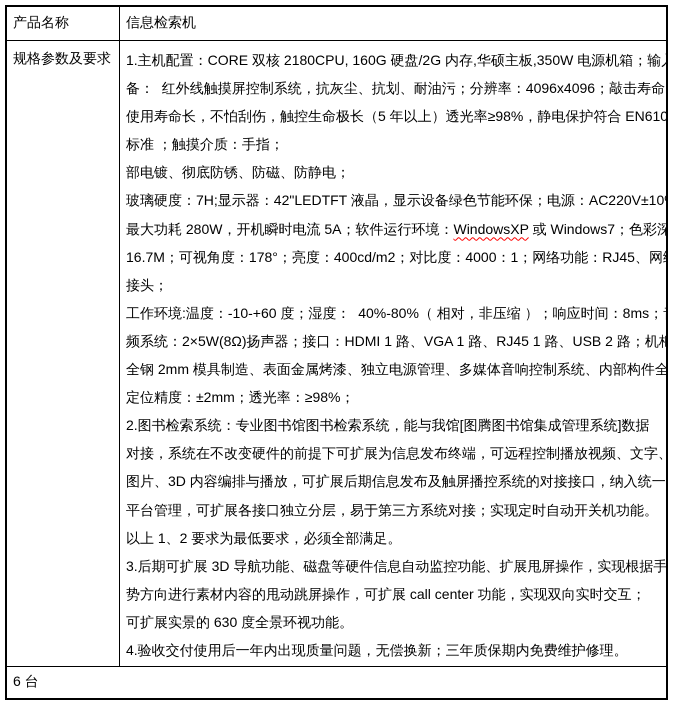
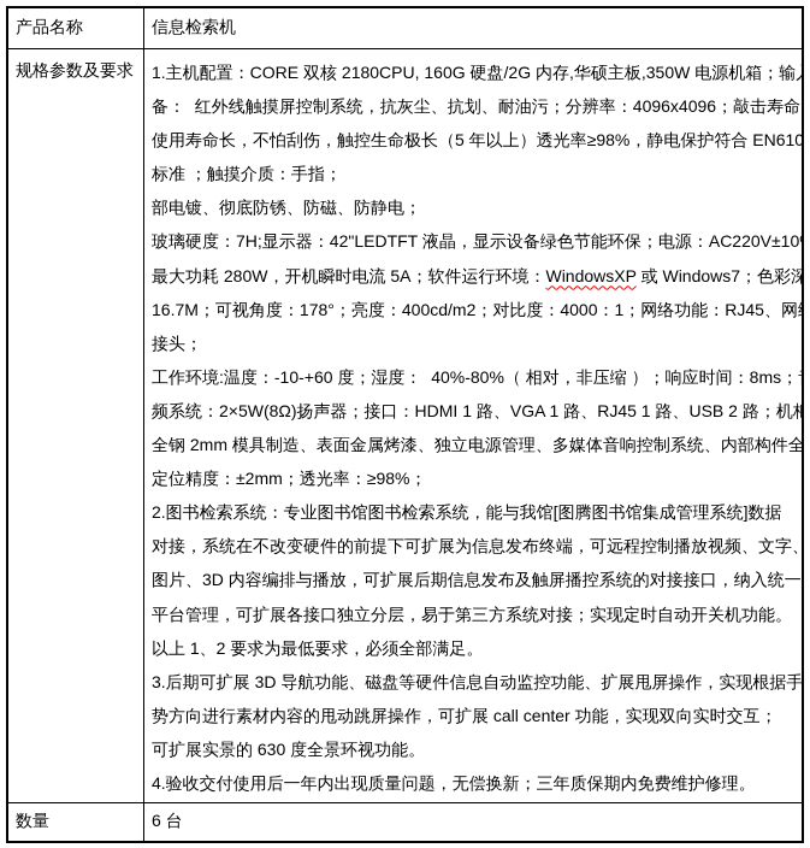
  产品名称
  信息检索机
  规格参数及要求
  1.主机配置：CORE 双核 2180CPU, 160G 硬盘/2G 内存,华硕主板,350W 电源机箱；输
  备： 红外线触摸屏控制系统，抗灰尘、抗划、耐油污；分辨率：4096x4096；敲击寿命
  使用寿命长，不怕刮伤，触控生命极长（5 年以上）透光率≥98%，静电保护符合 EN610
  标准 ；触摸介质：手指；
  部电镀、彻底防锈、防磁、防静电；
  玻璃硬度：7H;显示器：42"LEDTFT 液晶，显示设备绿色节能环保；电源：AC220V±10
  最大功耗 280W，开机瞬时电流 5A；软件运行环境：WindowsXP 或 Windows7；色彩深
  16.7M；可视角度：178°；亮度：400cd/m2；对比度：4000：1；网络功能：RJ45、网
  接头；
  工作环境:温度：-10-+60 度；湿度： 40%-80%（ 相对，非压缩 ）；响应时间：8ms；
  频系统：2×5W(8Ω)扬声器；接口：HDMI 1 路、VGA 1 路、RJ45 1 路、USB 2 路；机柜
  全钢 2mm 模具制造、表面金属烤漆、独立电源管理、多媒体音响控制系统、内部构件全
  定位精度：±2mm；透光率：≥98%；
  2.图书检索系统：专业图书馆图书检索系统，能与我馆[图腾图书馆集成管理系统]数据
  对接，系统在不改变硬件的前提下可扩展为信息发布终端，可远程控制播放视频、文字、
  图片、3D 内容编排与播放，可扩展后期信息发布及触屏播控系统的对接接口，纳入统一
  平台管理，可扩展各接口独立分层，易于第三方系统对接；实现定时自动开关机功能。
  以上 1、2 要求为最低要求，必须全部满足。
  3.后期可扩展 3D 导航功能、磁盘等硬件信息自动监控功能、扩展甩屏操作，实现根据手
  势方向进行素材内容的甩动跳屏操作，可扩展 call center 功能，实现双向实时交互；
  可扩展实景的 630 度全景环视功能。
  4.验收交付使用后一年内出现质量问题，无偿换新；三年质保期内免费维护修理。
+ 数量
  6 台
